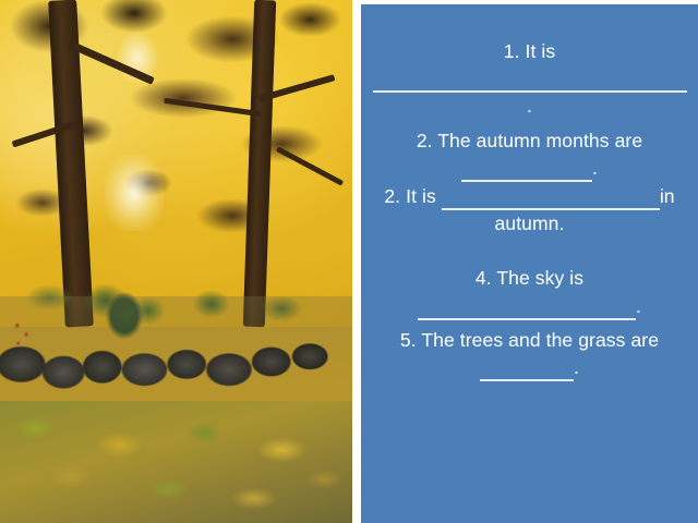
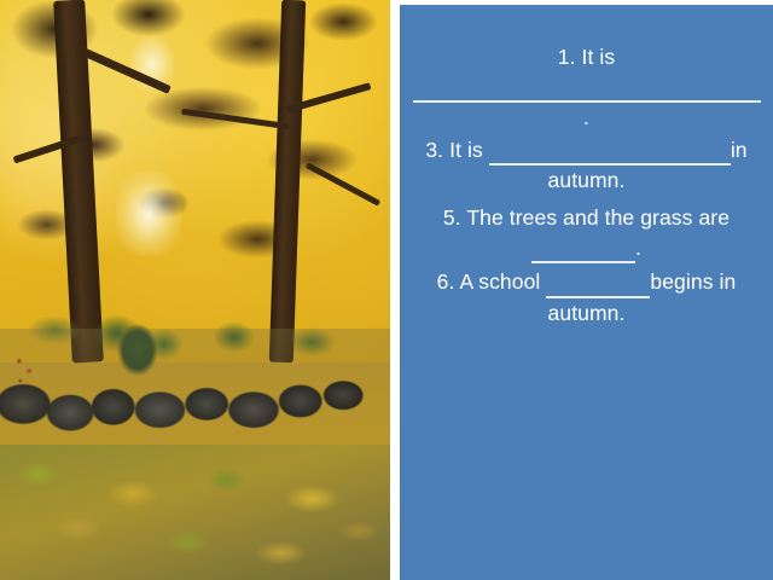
  1. It is .
- 2. The autumn months are.
- 2. It is in autumn.
+ 3. It is in autumn.
- 4. The sky is .
  5. The trees and the grass are .
+ 6. A school begins in autumn.
